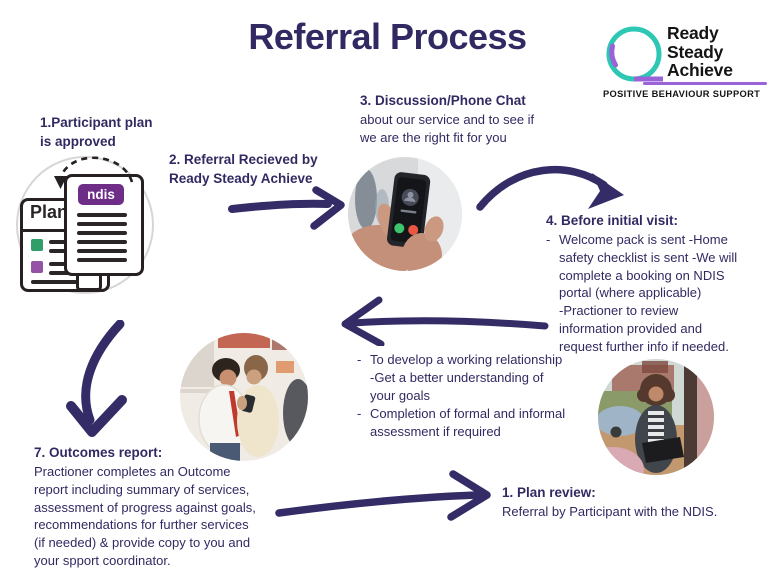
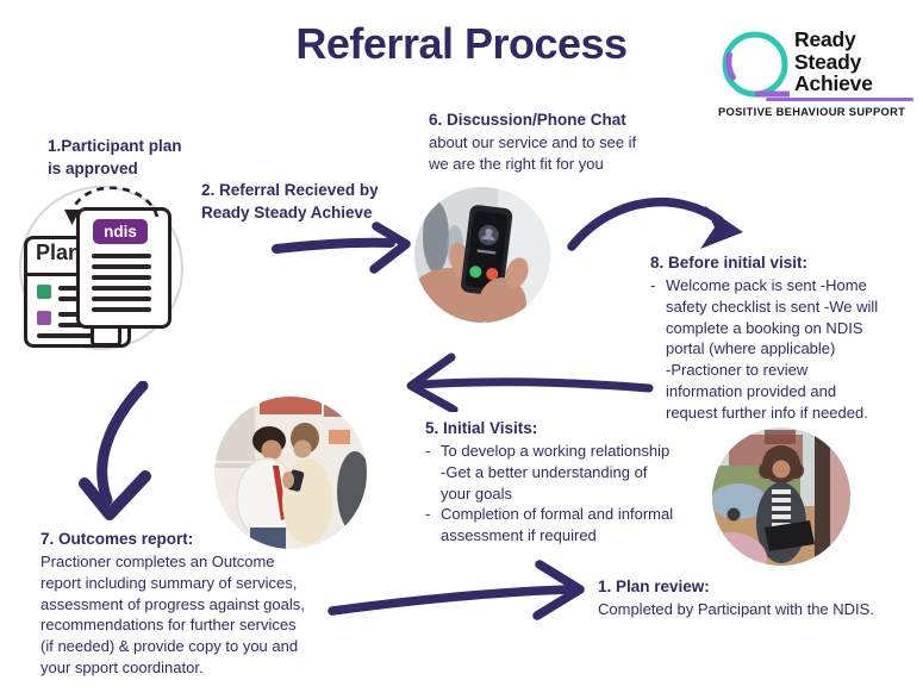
  Referral Process
  Ready
  Steady
  Achieve
  POSITIVE BEHAVIOUR SUPPORT
  1.Participant plan
  is approved
  Plan
  ndis
  2. Referral Recieved by
  Ready Steady Achieve
- 3. Discussion/Phone Chat
+ 6. Discussion/Phone Chat
  about our service and to see if
  we are the right fit for you
- 4. Before initial visit:
+ 8. Before initial visit:
  -
  Welcome pack is sent -Home
  safety checklist is sent -We will
  complete a booking on NDIS
  portal (where applicable)
  -Practioner to review
  information provided and
  request further info if needed.
+ 5. Initial Visits:
  -
  To develop a working relationship
  -Get a better understanding of
  your goals
  -
  Completion of formal and informal
  assessment if required
  7. Outcomes report:
  Practioner completes an Outcome
  report including summary of services,
  assessment of progress against goals,
  recommendations for further services
  (if needed) & provide copy to you and
  your spport coordinator.
  1. Plan review:
- Referral by Participant with the NDIS.
+ Completed by Participant with the NDIS.
